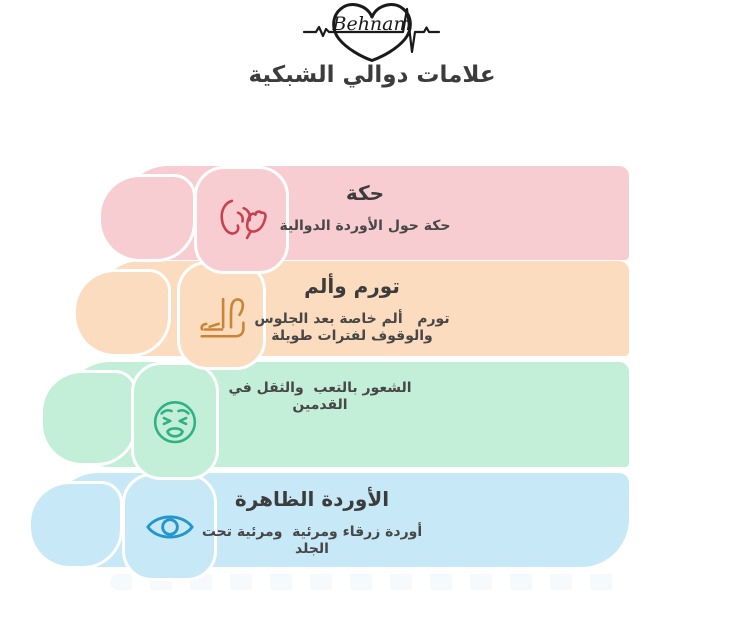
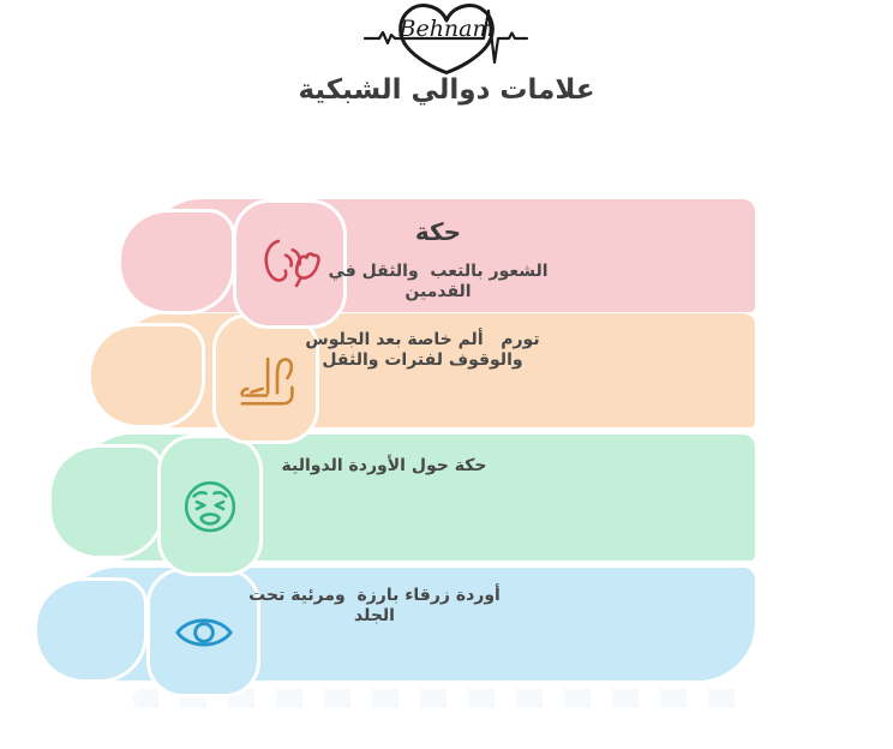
  Behnam
  علامات دوالي الشبكية
  حكة
- حكة حول الأوردة الدوالية
+ الشعور بالتعب والثقل في القدمين
- تورم وألم
- تورم ألم خاصة بعد الجلوس والوقوف لفترات طويلة
+ تورم ألم خاصة بعد الجلوس والوقوف لفترات والثقل
- الشعور بالتعب والثقل في القدمين
+ حكة حول الأوردة الدوالية
- الأوردة الظاهرة
- أوردة زرقاء ومرئية ومرئية تحت الجلد
+ أوردة زرقاء بارزة ومرئية تحت الجلد
